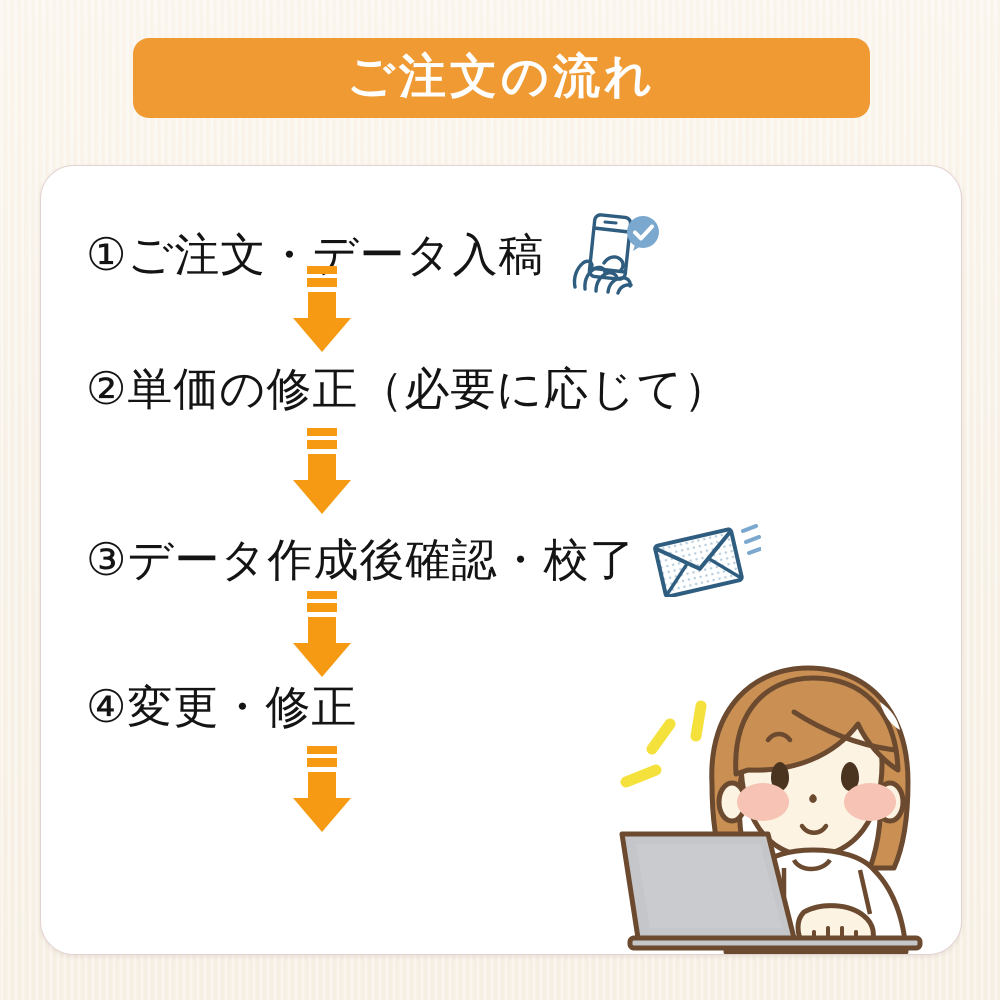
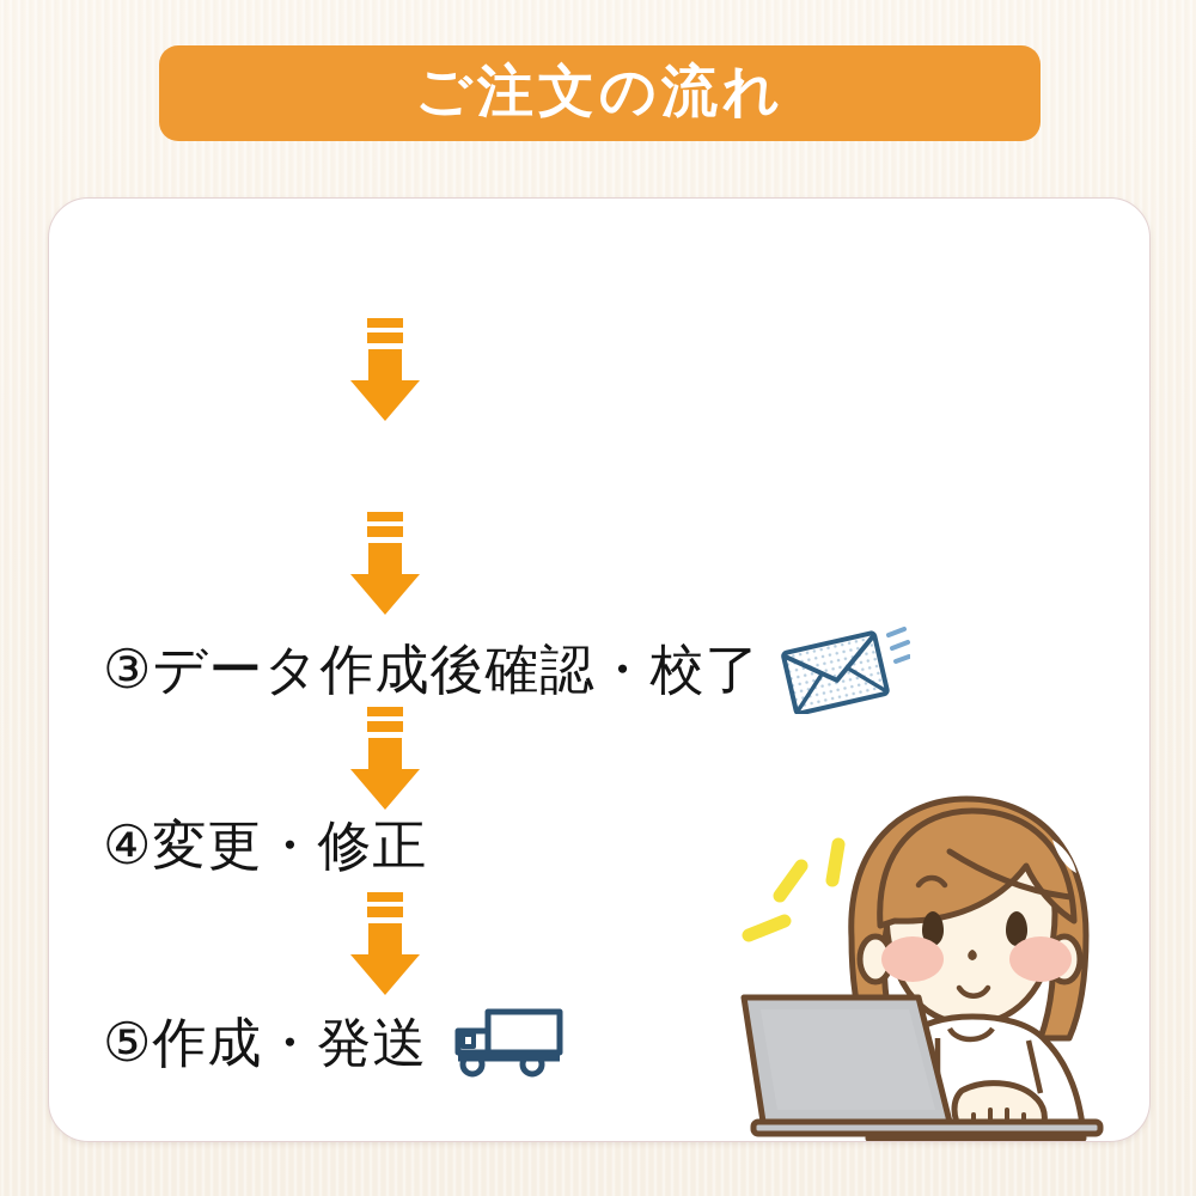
  ご注文の流れ
- ①ご注文・データ入稿
- ②単価の修正（必要に応じて）
  ③データ作成後確認・校了
  ④変更・修正
+ ⑤作成・発送
